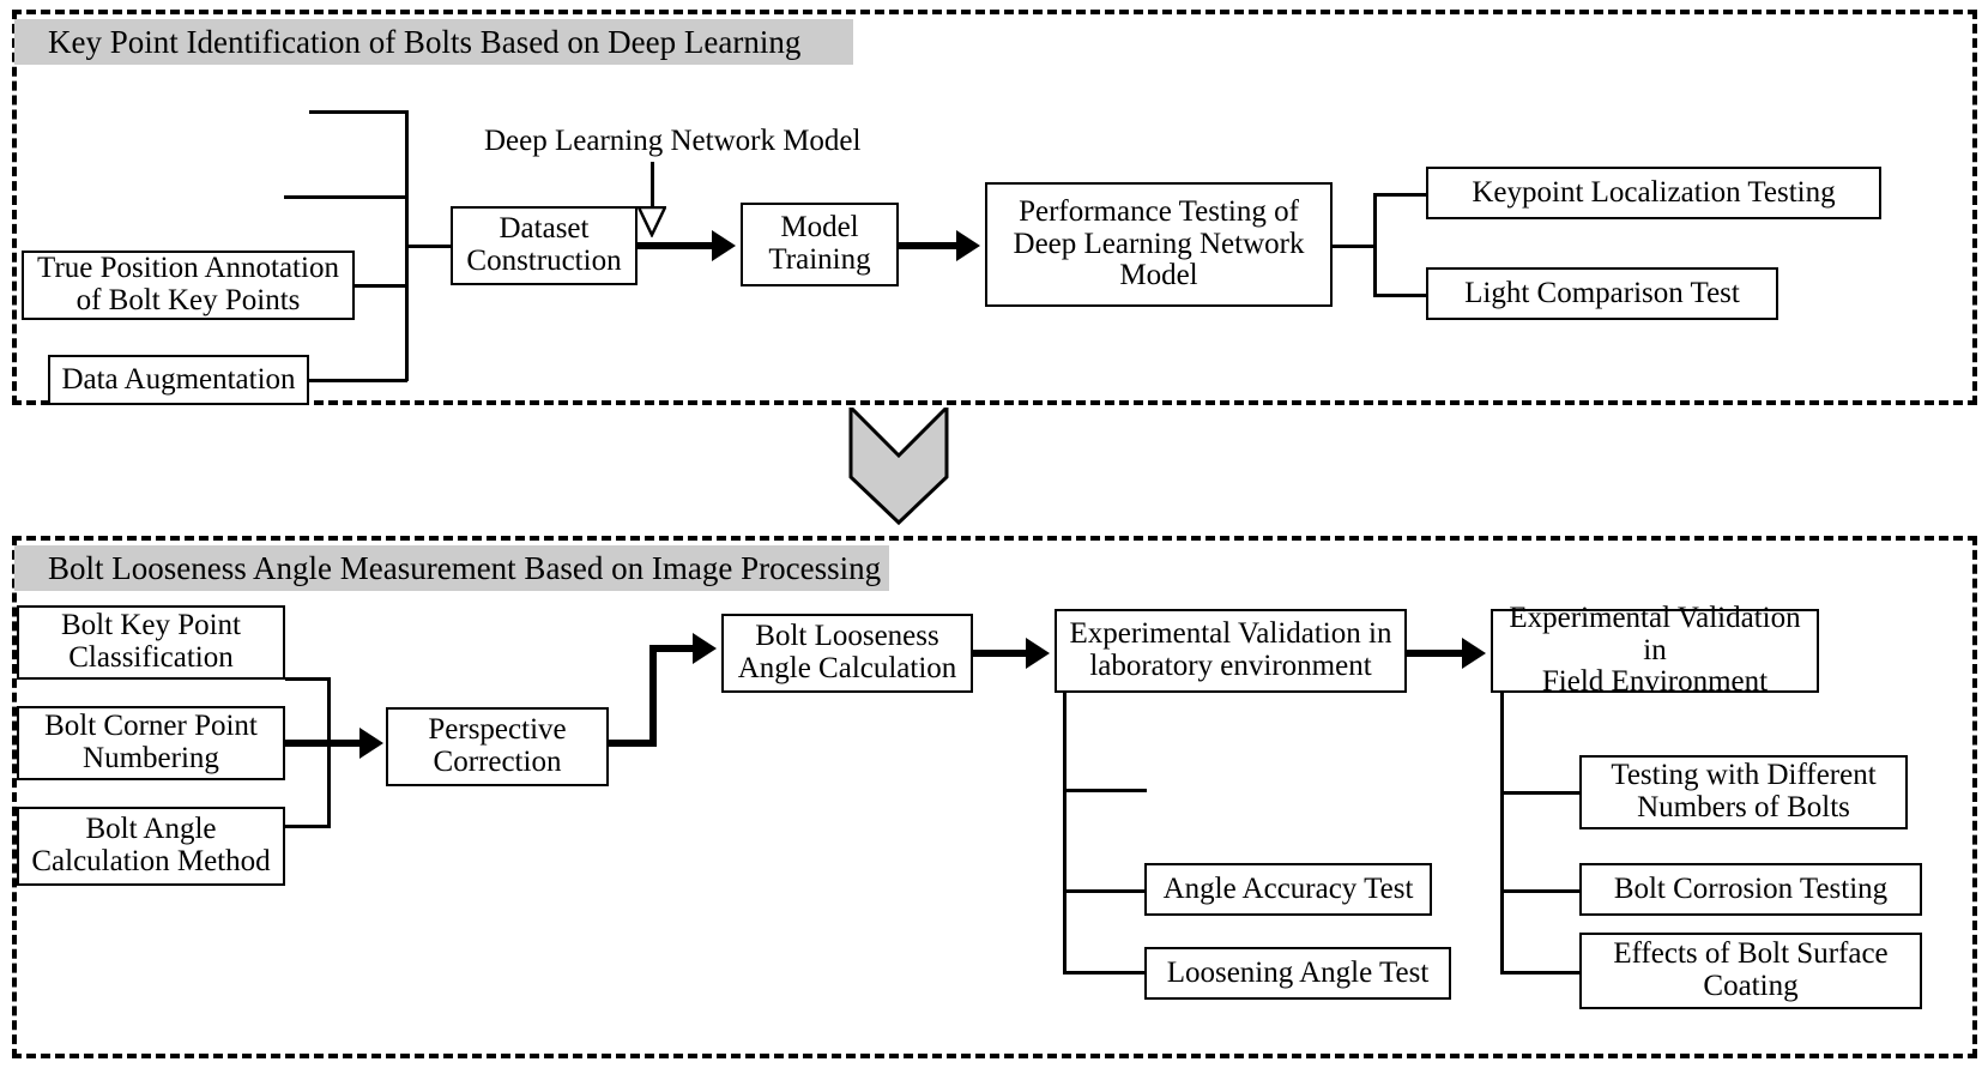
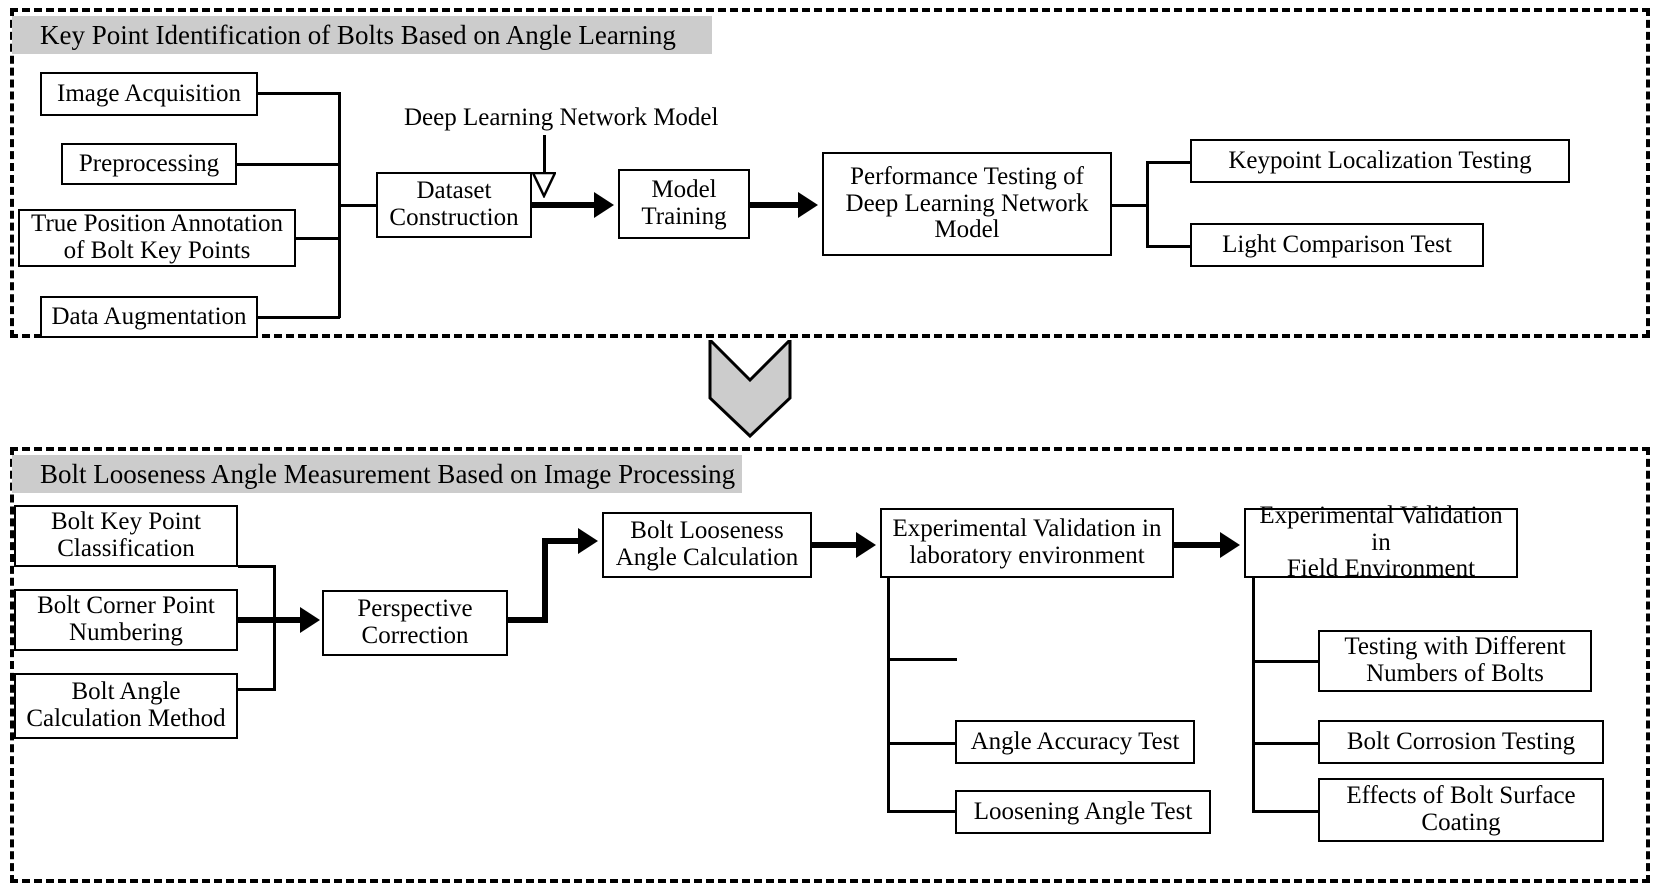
- Key Point Identification of Bolts Based on Deep Learning
+ Key Point Identification of Bolts Based on Angle Learning
+ Image Acquisition
+ Preprocessing
  True Position Annotation
  of Bolt Key Points
  Data Augmentation
  Dataset
  Construction
  Deep Learning Network Model
  Model
  Training
  Performance Testing of
  Deep Learning Network
  Model
  Keypoint Localization Testing
  Light Comparison Test
  Bolt Looseness Angle Measurement Based on Image Processing
  Bolt Key Point
  Classification
  Bolt Corner Point
  Numbering
  Bolt Angle
  Calculation Method
  Perspective
  Correction
  Bolt Looseness
  Angle Calculation
  Experimental Validation in
  laboratory environment
  Experimental Validation in
  Field Environment
  Angle Accuracy Test
  Loosening Angle Test
  Testing with Different
  Numbers of Bolts
  Bolt Corrosion Testing
  Effects of Bolt Surface
  Coating
